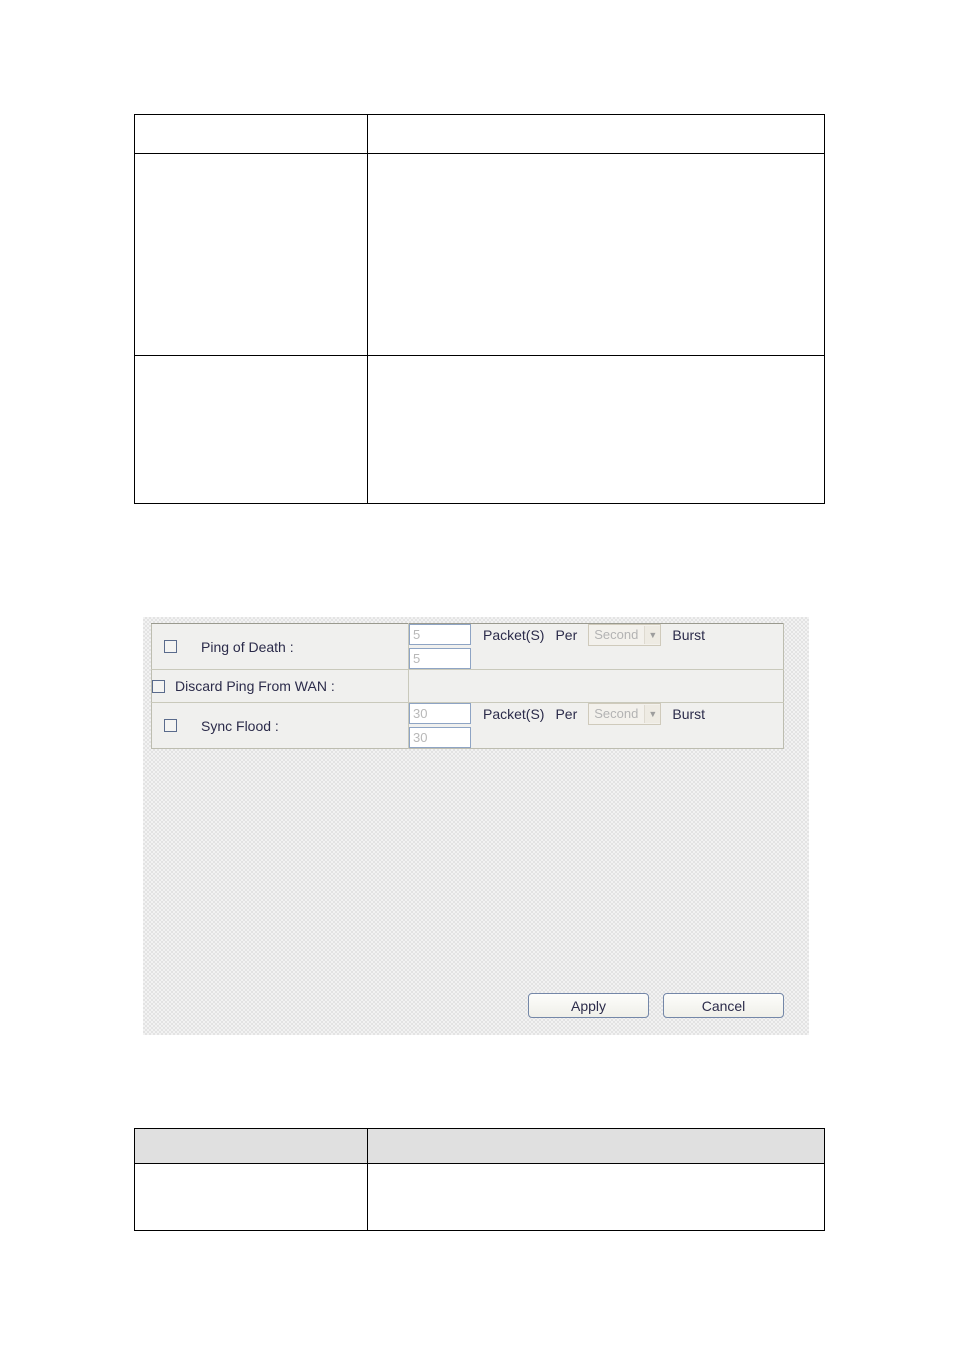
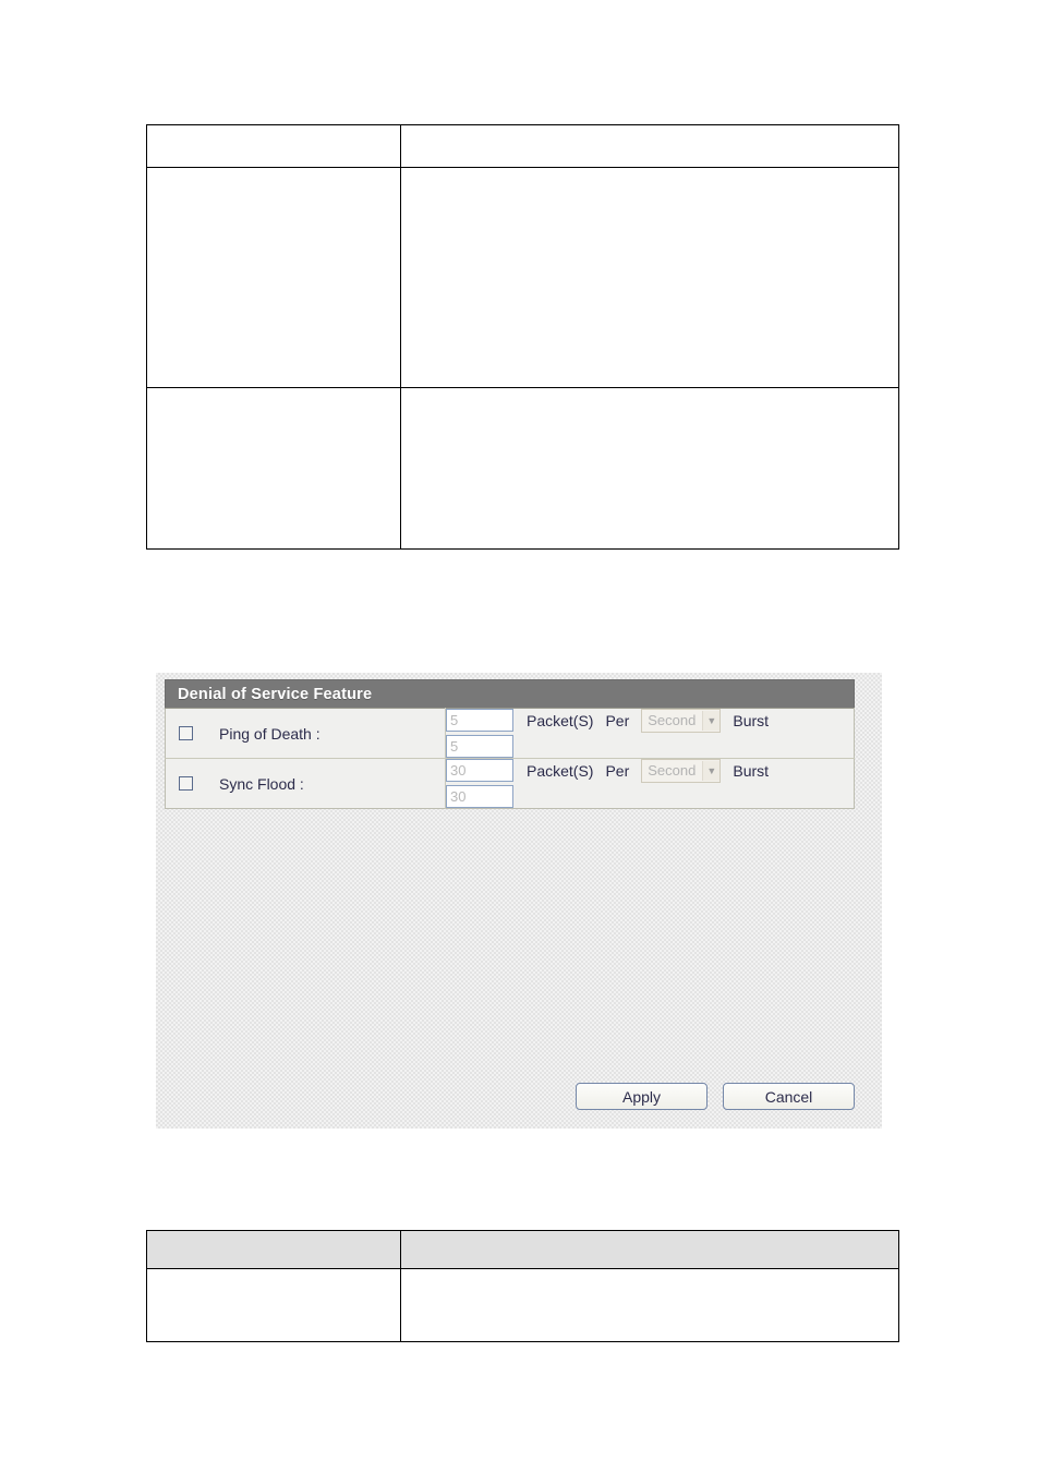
+ Denial of Service Feature
  Ping of Death :	5 5 Packet(S) Per Second ▼ Burst
- Discard Ping From WAN :
  Sync Flood :	30 30 Packet(S) Per Second ▼ Burst
  Apply
  Cancel
